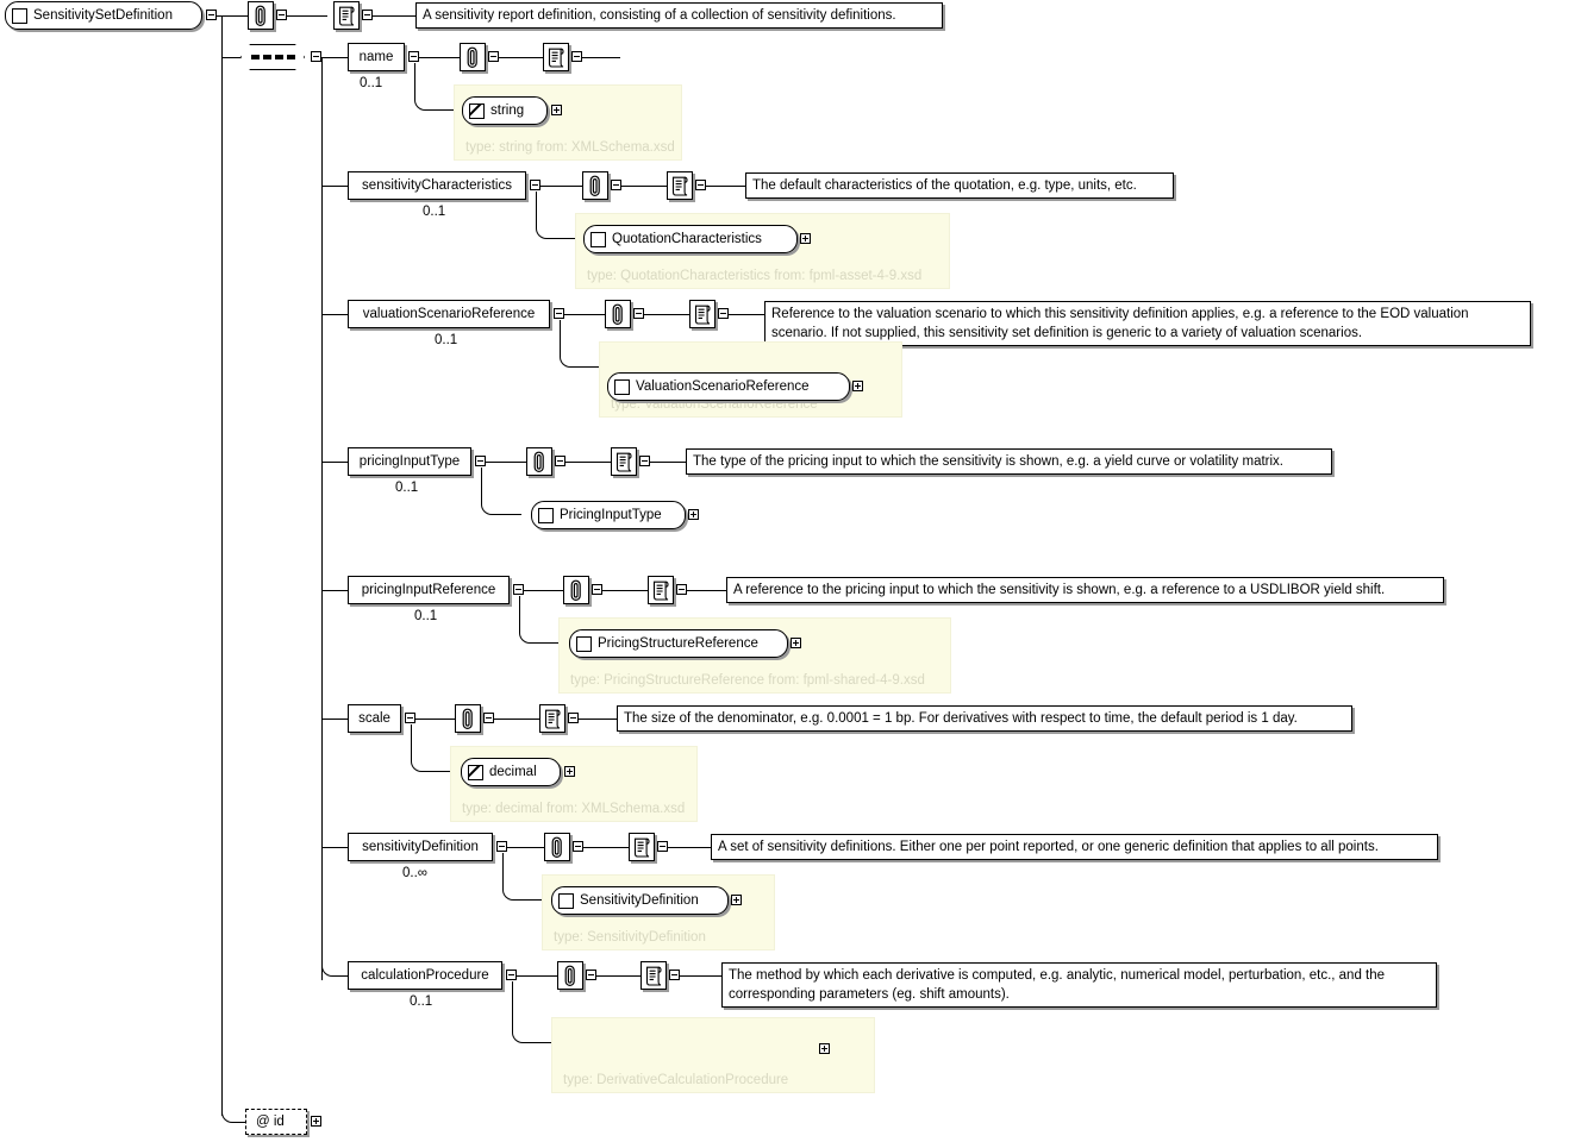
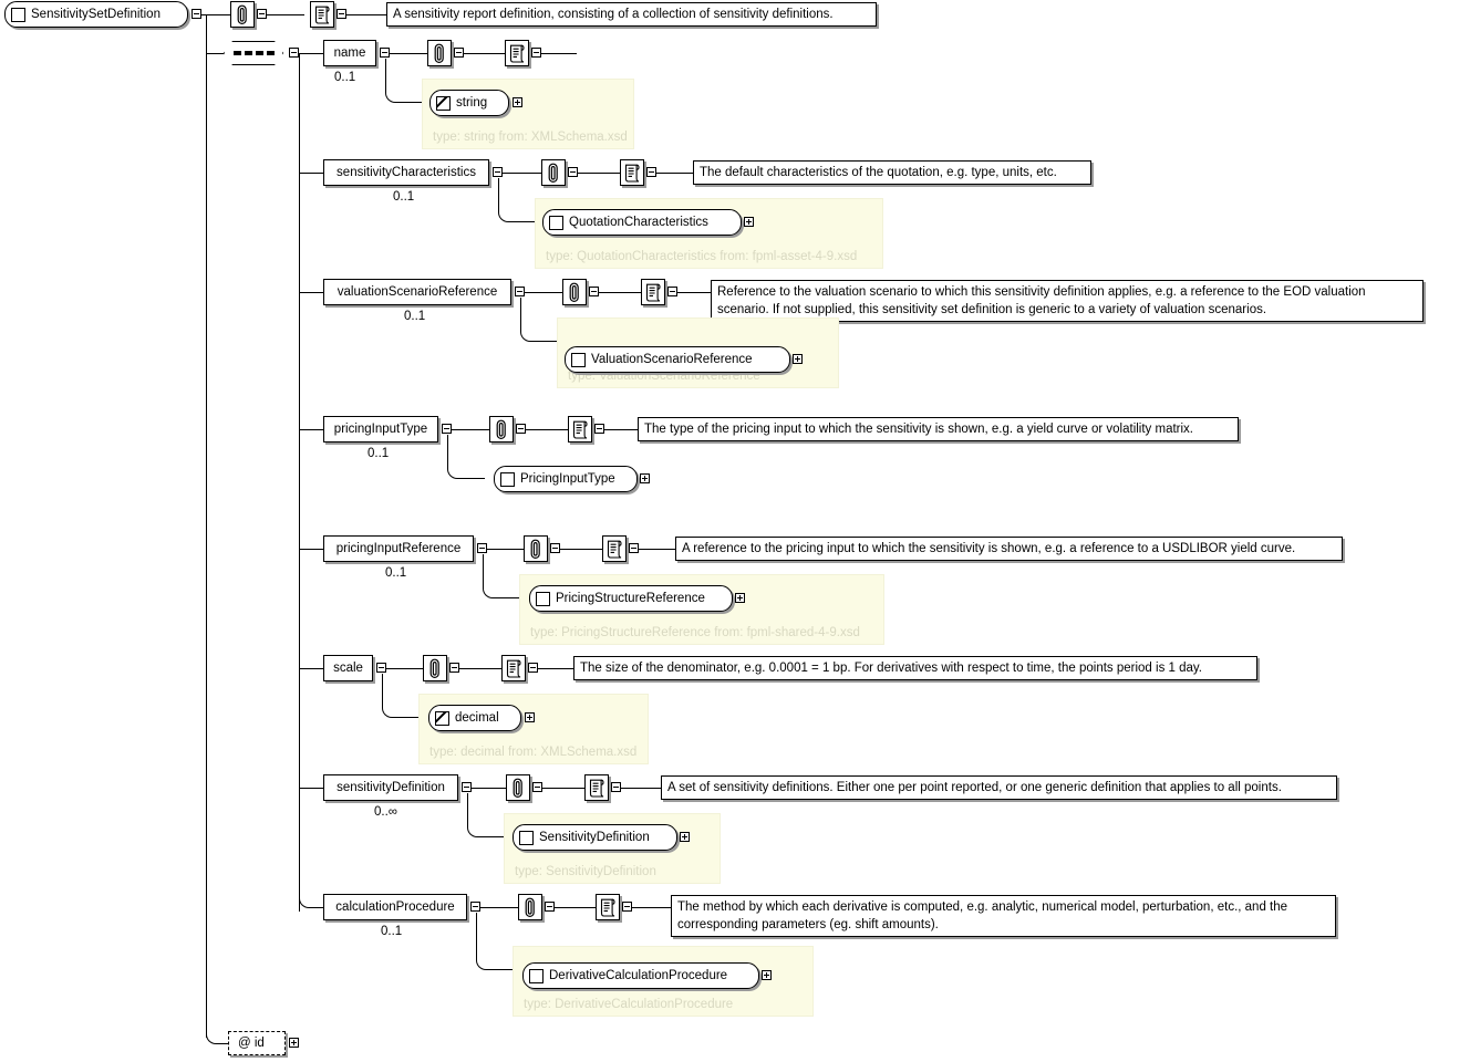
  SensitivitySetDefinition
  A sensitivity report definition, consisting of a collection of sensitivity definitions.
  name
  0..1
  type: string from: XMLSchema.xsd
  string
  sensitivityCharacteristics
  0..1
  The default characteristics of the quotation, e.g. type, units, etc.
  type: QuotationCharacteristics from: fpml-asset-4-9.xsd
  QuotationCharacteristics
  valuationScenarioReference
  0..1
  Reference to the valuation scenario to which this sensitivity definition applies, e.g. a reference to the EOD valuation scenario. If not supplied, this sensitivity set definition is generic to a variety of valuation scenarios.
  type: ValuationScenarioReference
  ValuationScenarioReference
  pricingInputType
  0..1
  The type of the pricing input to which the sensitivity is shown, e.g. a yield curve or volatility matrix.
  PricingInputType
  pricingInputReference
  0..1
- A reference to the pricing input to which the sensitivity is shown, e.g. a reference to a USDLIBOR yield shift.
+ A reference to the pricing input to which the sensitivity is shown, e.g. a reference to a USDLIBOR yield curve.
  type: PricingStructureReference from: fpml-shared-4-9.xsd
  PricingStructureReference
  scale
- The size of the denominator, e.g. 0.0001 = 1 bp. For derivatives with respect to time, the default period is 1 day.
+ The size of the denominator, e.g. 0.0001 = 1 bp. For derivatives with respect to time, the points period is 1 day.
  type: decimal from: XMLSchema.xsd
  decimal
  sensitivityDefinition
  0..∞
  A set of sensitivity definitions. Either one per point reported, or one generic definition that applies to all points.
  type: SensitivityDefinition
  SensitivityDefinition
  calculationProcedure
  0..1
  The method by which each derivative is computed, e.g. analytic, numerical model, perturbation, etc., and the corresponding parameters (eg. shift amounts).
  type: DerivativeCalculationProcedure
+ DerivativeCalculationProcedure
  @ id
